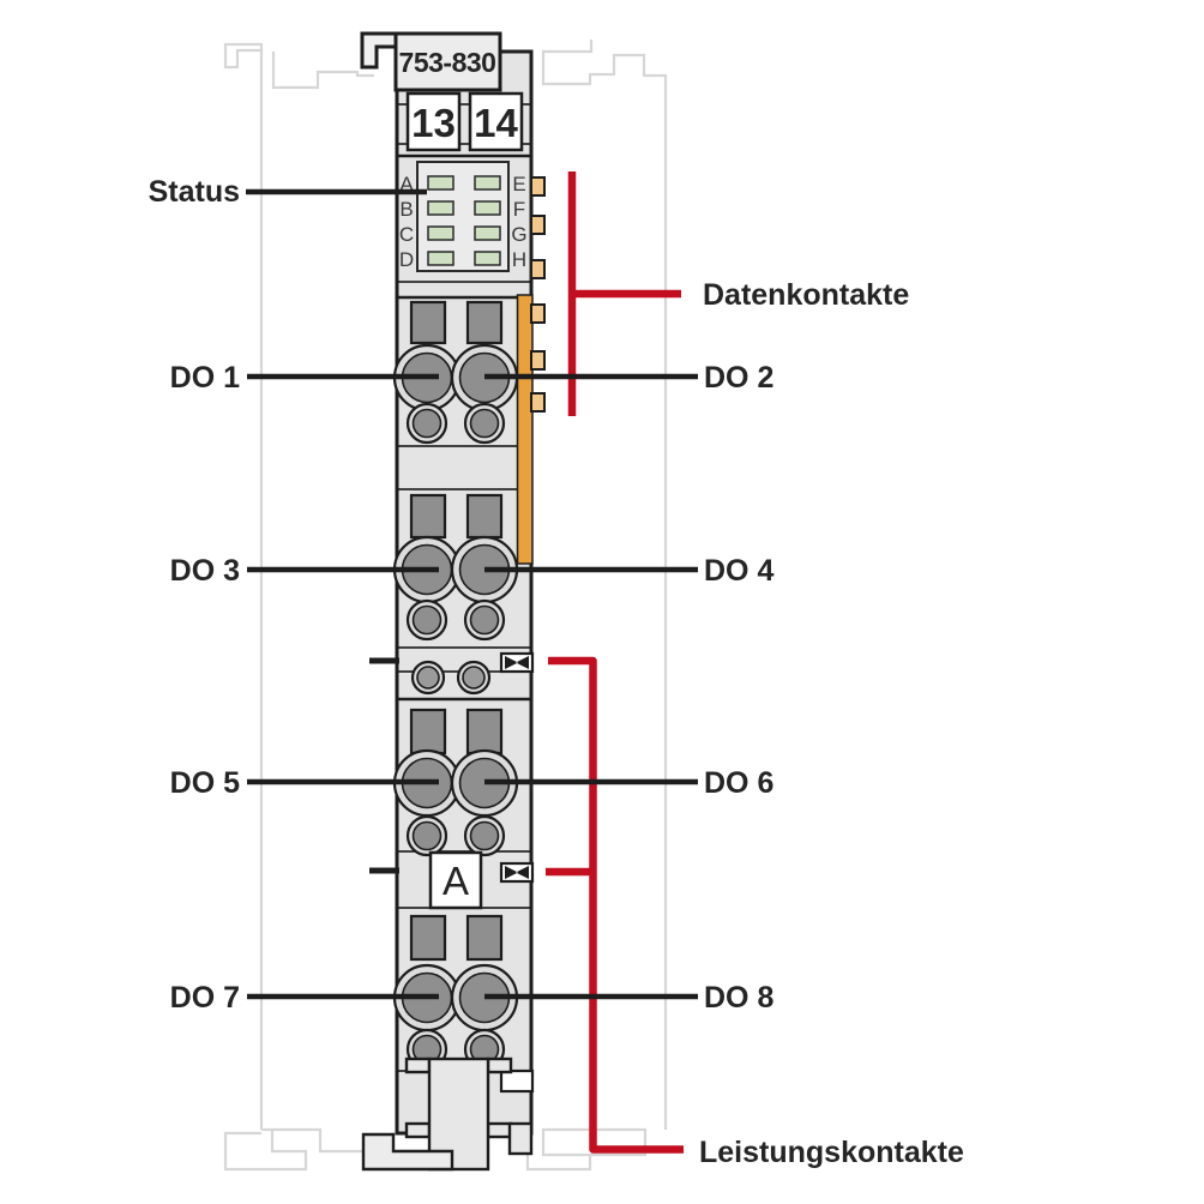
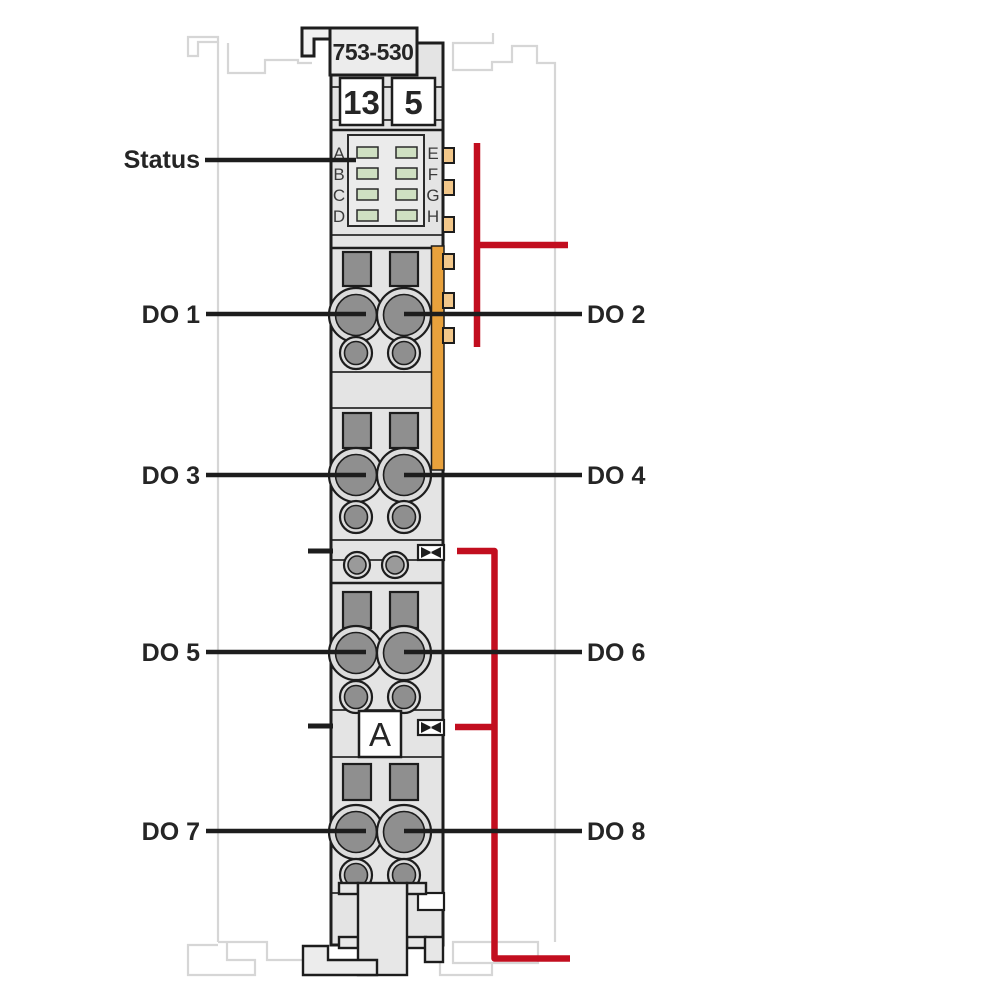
- 753-830
+ 753-530
  13
- 14
+ 5
  A
  B
  C
  D
  E
  F
  G
  H
  A
  Status
  DO 1
  DO 3
  DO 5
  DO 7
- Datenkontakte
  DO 2
  DO 4
  DO 6
  DO 8
- Leistungskontakte
